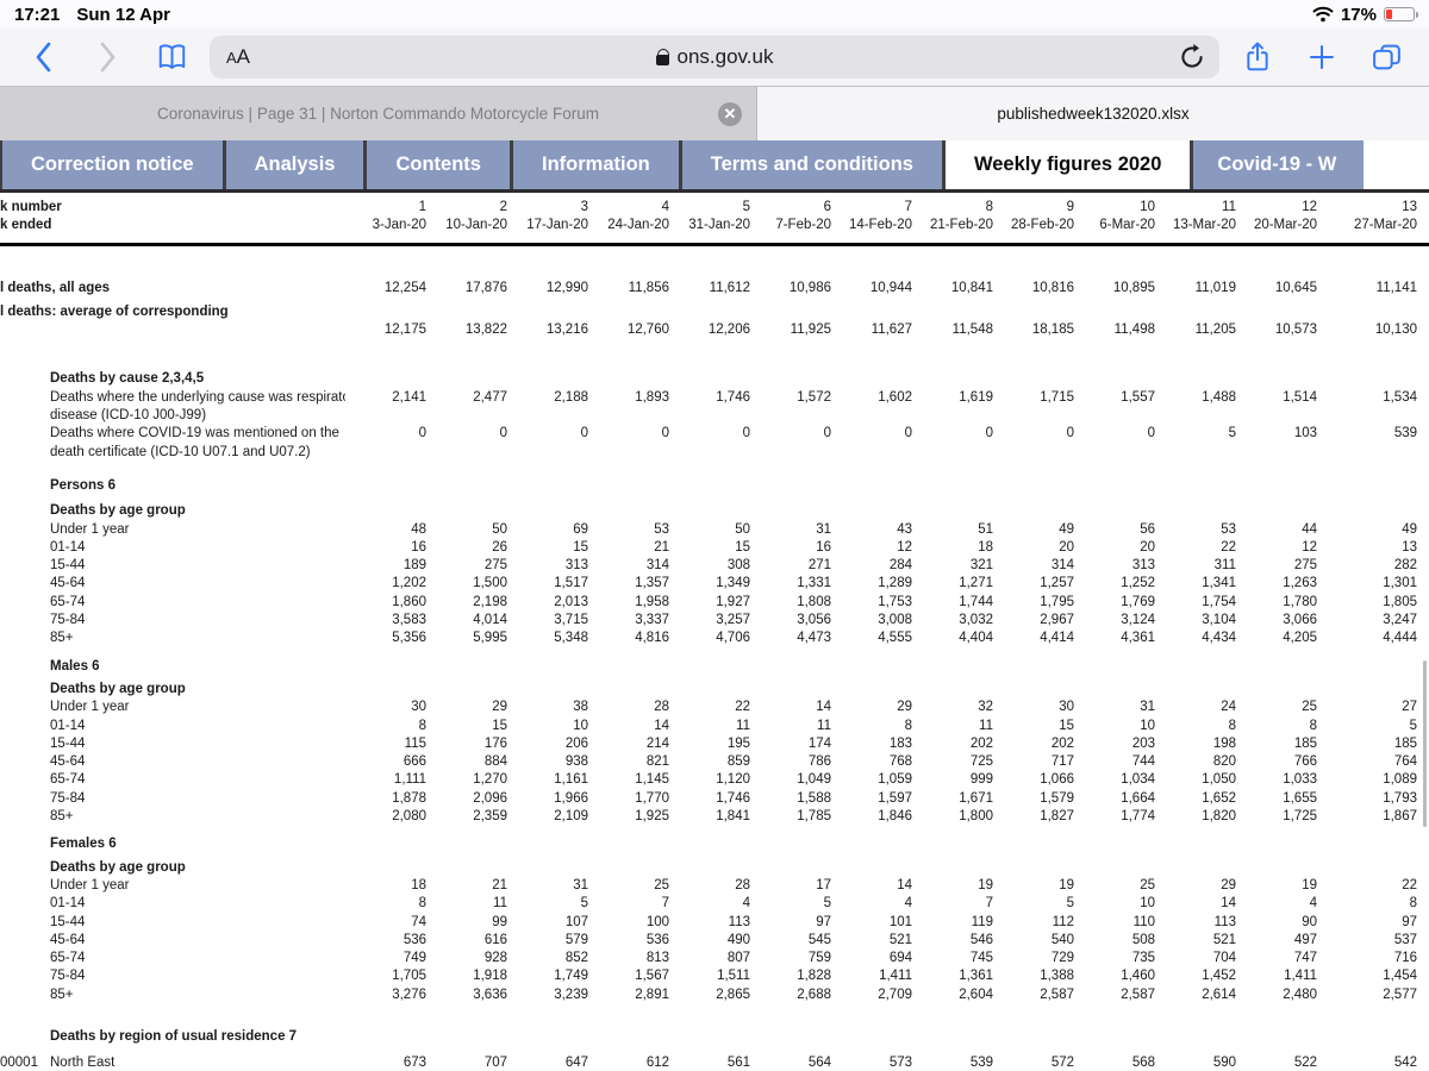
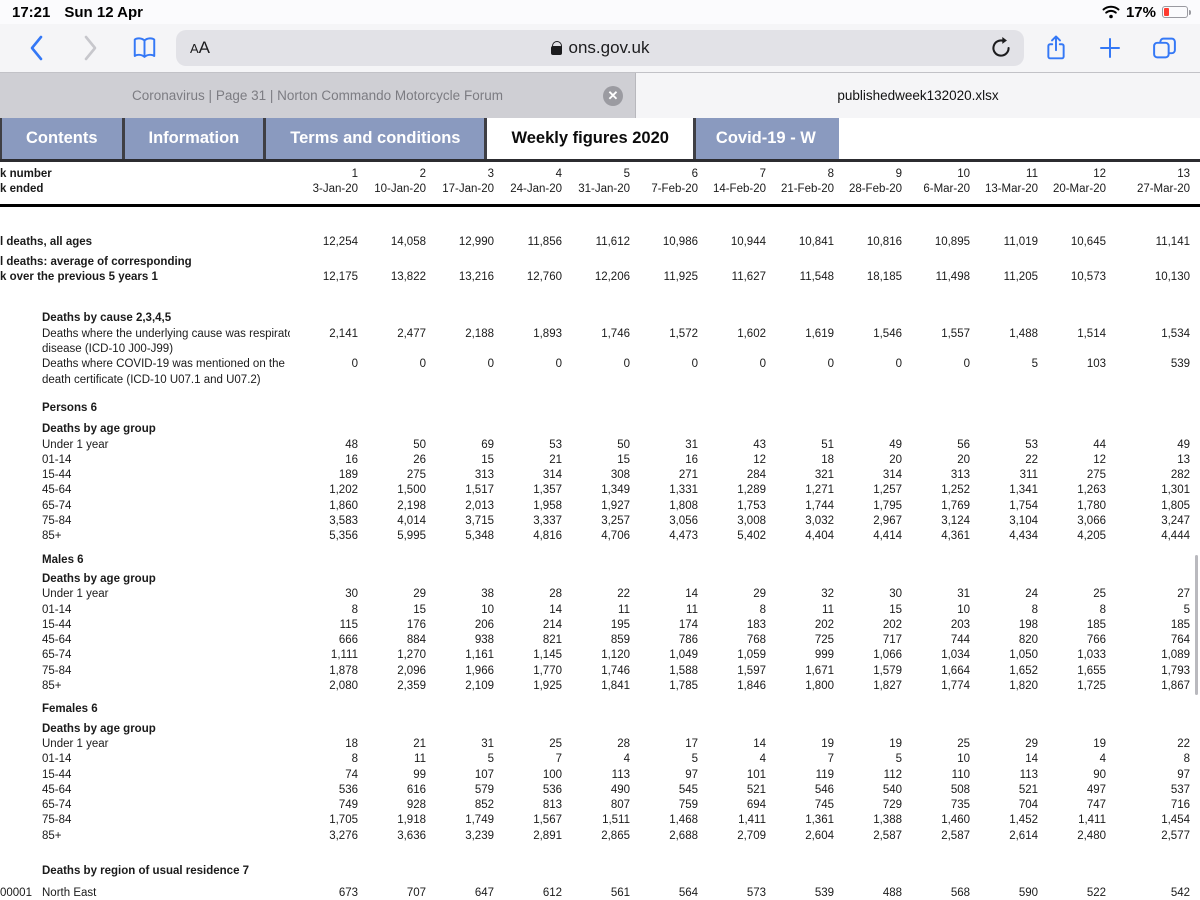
  17:21
  Sun 12 Apr
  17%
  AA
  ons.gov.uk
  Coronavirus | Page 31 | Norton Commando Motorcycle Forum
  ✕
  publishedweek132020.xlsx
- Correction notice
- Analysis
  Contents
  Information
  Terms and conditions
  Weekly figures 2020
  Covid-19 - W
  k number
  1
  2
  3
  4
  5
  6
  7
  8
  9
  10
  11
  12
  13
  k ended
  3-Jan-20
  10-Jan-20
  17-Jan-20
  24-Jan-20
  31-Jan-20
  7-Feb-20
  14-Feb-20
  21-Feb-20
  28-Feb-20
  6-Mar-20
  13-Mar-20
  20-Mar-20
  27-Mar-20
  l deaths, all ages
  12,254
- 17,876
+ 14,058
  12,990
  11,856
  11,612
  10,986
  10,944
  10,841
  10,816
  10,895
  11,019
  10,645
  11,141
  l deaths: average of corresponding
+ k over the previous 5 years 1
  12,175
  13,822
  13,216
  12,760
  12,206
  11,925
  11,627
  11,548
  18,185
  11,498
  11,205
  10,573
  10,130
  Deaths by cause 2,3,4,5
  Deaths where the underlying cause was respirat
  disease (ICD-10 J00-J99)
  2,141
  2,477
  2,188
  1,893
  1,746
  1,572
  1,602
  1,619
- 1,715
+ 1,546
  1,557
  1,488
  1,514
  1,534
  Deaths where COVID-19 was mentioned on the
  death certificate (ICD-10 U07.1 and U07.2)
  0
  0
  0
  0
  0
  0
  0
  0
  0
  0
  5
  103
  539
  Persons 6
  Deaths by age group
  Under 1 year
  48
  50
  69
  53
  50
  31
  43
  51
  49
  56
  53
  44
  49
  01-14
  16
  26
  15
  21
  15
  16
  12
  18
  20
  20
  22
  12
  13
  15-44
  189
  275
  313
  314
  308
  271
  284
  321
  314
  313
  311
  275
  282
  45-64
  1,202
  1,500
  1,517
  1,357
  1,349
  1,331
  1,289
  1,271
  1,257
  1,252
  1,341
  1,263
  1,301
  65-74
  1,860
  2,198
  2,013
  1,958
  1,927
  1,808
  1,753
  1,744
  1,795
  1,769
  1,754
  1,780
  1,805
  75-84
  3,583
  4,014
  3,715
  3,337
  3,257
  3,056
  3,008
  3,032
  2,967
  3,124
  3,104
  3,066
  3,247
  85+
  5,356
  5,995
  5,348
  4,816
  4,706
  4,473
- 4,555
+ 5,402
  4,404
  4,414
  4,361
  4,434
  4,205
  4,444
  Males 6
  Deaths by age group
  Under 1 year
  30
  29
  38
  28
  22
  14
  29
  32
  30
  31
  24
  25
  27
  01-14
  8
  15
  10
  14
  11
  11
  8
  11
  15
  10
  8
  8
  5
  15-44
  115
  176
  206
  214
  195
  174
  183
  202
  202
  203
  198
  185
  185
  45-64
  666
  884
  938
  821
  859
  786
  768
  725
  717
  744
  820
  766
  764
  65-74
  1,111
  1,270
  1,161
  1,145
  1,120
  1,049
  1,059
  999
  1,066
  1,034
  1,050
  1,033
  1,089
  75-84
  1,878
  2,096
  1,966
  1,770
  1,746
  1,588
  1,597
  1,671
  1,579
  1,664
  1,652
  1,655
  1,793
  85+
  2,080
  2,359
  2,109
  1,925
  1,841
  1,785
  1,846
  1,800
  1,827
  1,774
  1,820
  1,725
  1,867
  Females 6
  Deaths by age group
  Under 1 year
  18
  21
  31
  25
  28
  17
  14
  19
  19
  25
  29
  19
  22
  01-14
  8
  11
  5
  7
  4
  5
  4
  7
  5
  10
  14
  4
  8
  15-44
  74
  99
  107
  100
  113
  97
  101
  119
  112
  110
  113
  90
  97
  45-64
  536
  616
  579
  536
  490
  545
  521
  546
  540
  508
  521
  497
  537
  65-74
  749
  928
  852
  813
  807
  759
  694
  745
  729
  735
  704
  747
  716
  75-84
  1,705
  1,918
  1,749
  1,567
  1,511
- 1,828
+ 1,468
  1,411
  1,361
  1,388
  1,460
  1,452
  1,411
  1,454
  85+
  3,276
  3,636
  3,239
  2,891
  2,865
  2,688
  2,709
  2,604
  2,587
  2,587
  2,614
  2,480
  2,577
  Deaths by region of usual residence 7
  00001 North East
  673
  707
  647
  612
  561
  564
  573
  539
- 572
+ 488
  568
  590
  522
  542
